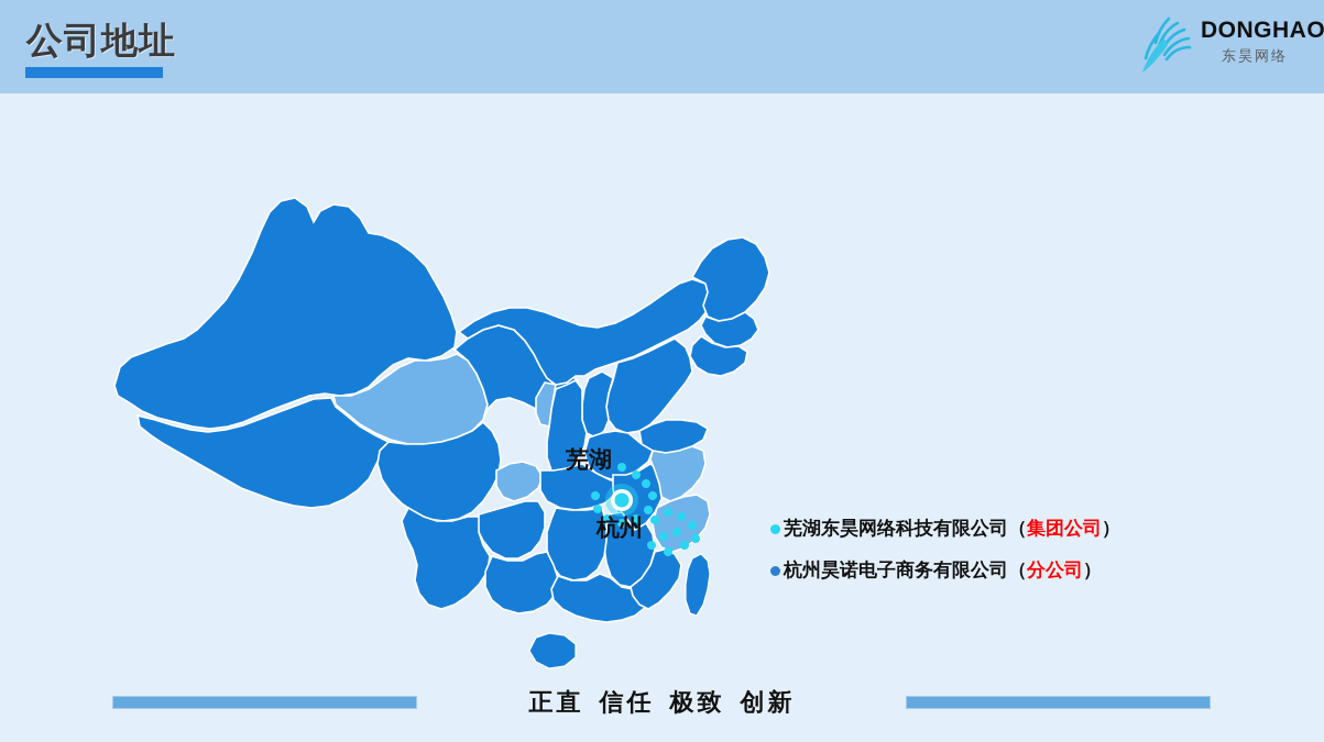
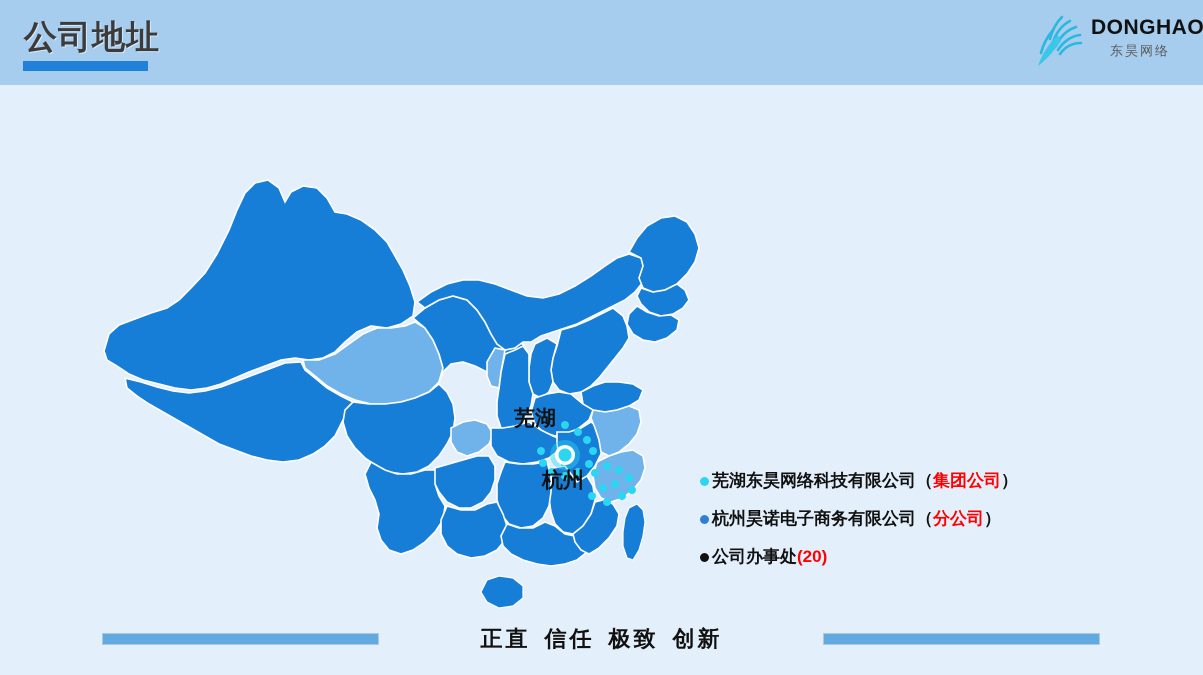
  公司地址
  DONGHAO
  东昊网络
  芜湖
  杭州
  芜湖东昊网络科技有限公司
  （
  集团公司
  ）
  杭州昊诺电子商务有限公司
  （
  分公司
  ）
+ 公司办事处
+ (20)
  正直 信任 极致 创新
